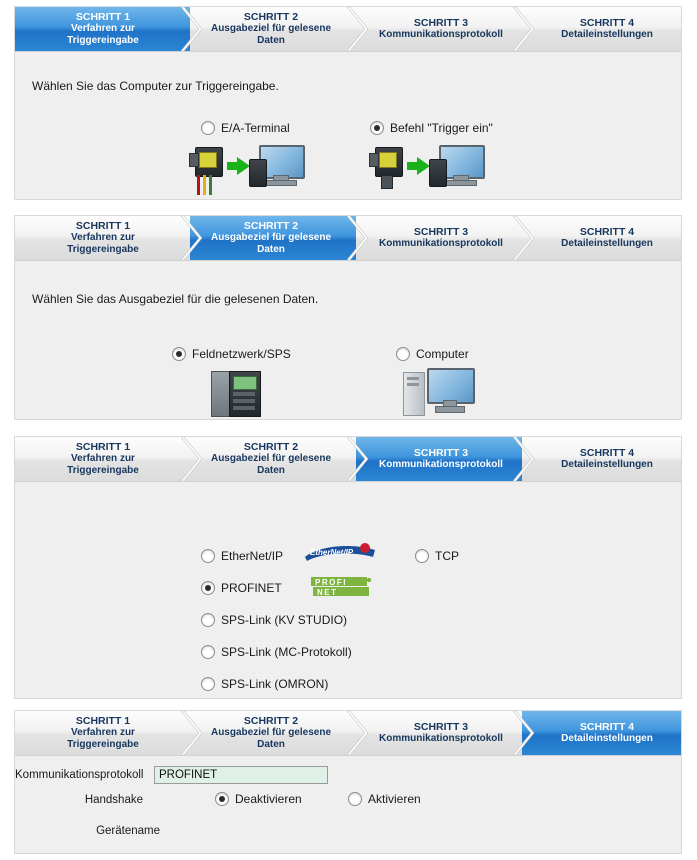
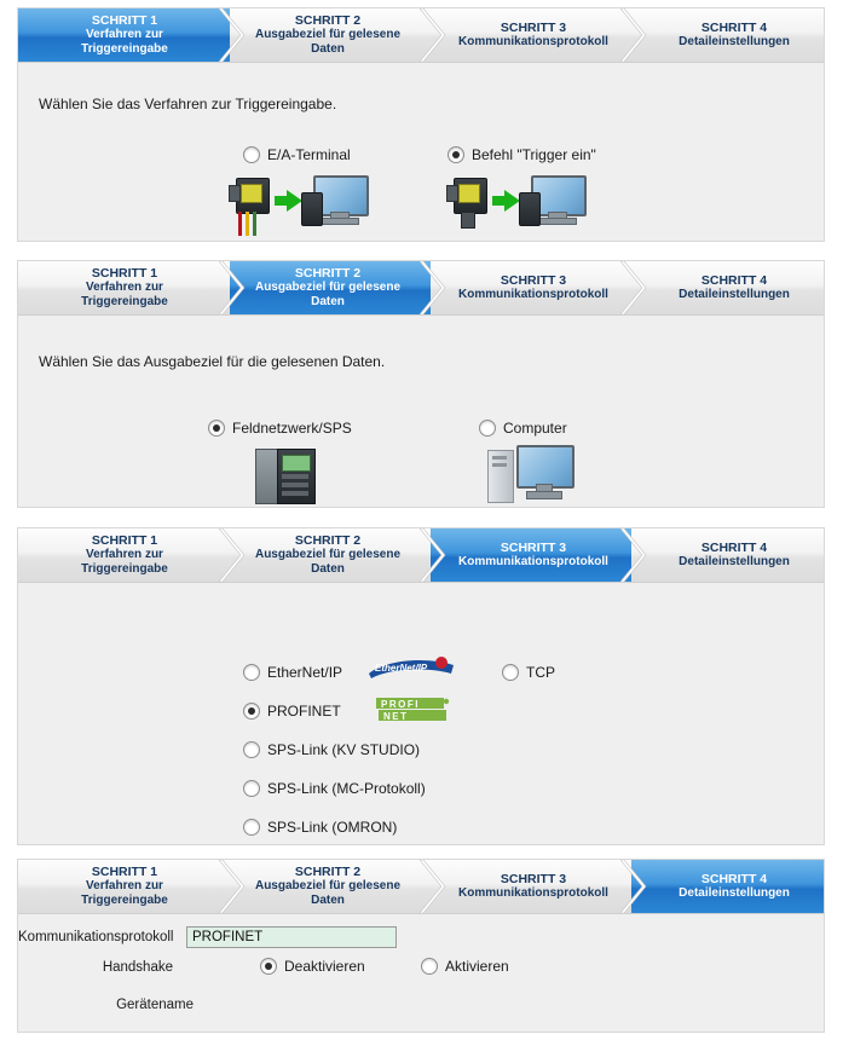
  SCHRITT 1
  Verfahren zur Triggereingabe
  SCHRITT 2
  Ausgabeziel für gelesene Daten
  SCHRITT 3
  Kommunikationsprotokoll
  SCHRITT 4
  Detaileinstellungen
- Wählen Sie das Computer zur Triggereingabe.
+ Wählen Sie das Verfahren zur Triggereingabe.
  E/A-Terminal
  Befehl "Trigger ein"
  SCHRITT 1
  Verfahren zur Triggereingabe
  SCHRITT 2
  Ausgabeziel für gelesene Daten
  SCHRITT 3
  Kommunikationsprotokoll
  SCHRITT 4
  Detaileinstellungen
  Wählen Sie das Ausgabeziel für die gelesenen Daten.
  Feldnetzwerk/SPS
  Computer
  SCHRITT 1
  Verfahren zur Triggereingabe
  SCHRITT 2
  Ausgabeziel für gelesene Daten
  SCHRITT 3
  Kommunikationsprotokoll
  SCHRITT 4
  Detaileinstellungen
  EtherNet/IP
  PROFINET
  SPS-Link (KV STUDIO)
  SPS-Link (MC-Protokoll)
  SPS-Link (OMRON)
  TCP
  EtherNet/IP
  PROFI
  NET
  SCHRITT 1
  Verfahren zur Triggereingabe
  SCHRITT 2
  Ausgabeziel für gelesene Daten
  SCHRITT 3
  Kommunikationsprotokoll
  SCHRITT 4
  Detaileinstellungen
  Kommunikationsprotokoll
  PROFINET
  Handshake
  Deaktivieren
  Aktivieren
  Gerätename
